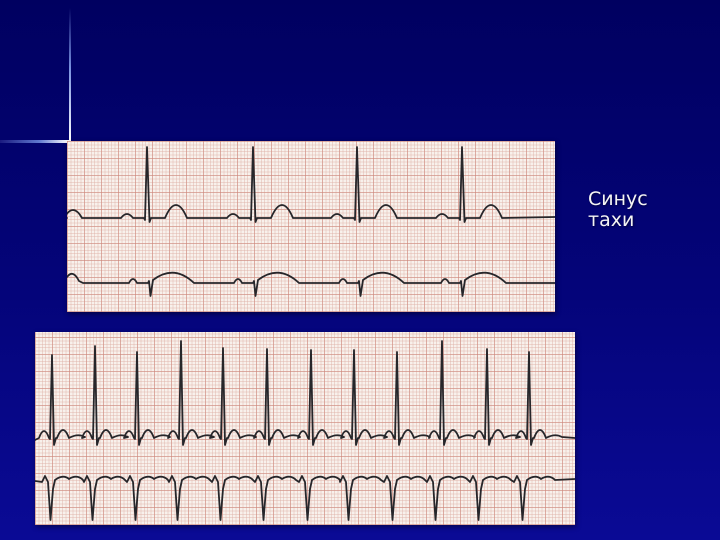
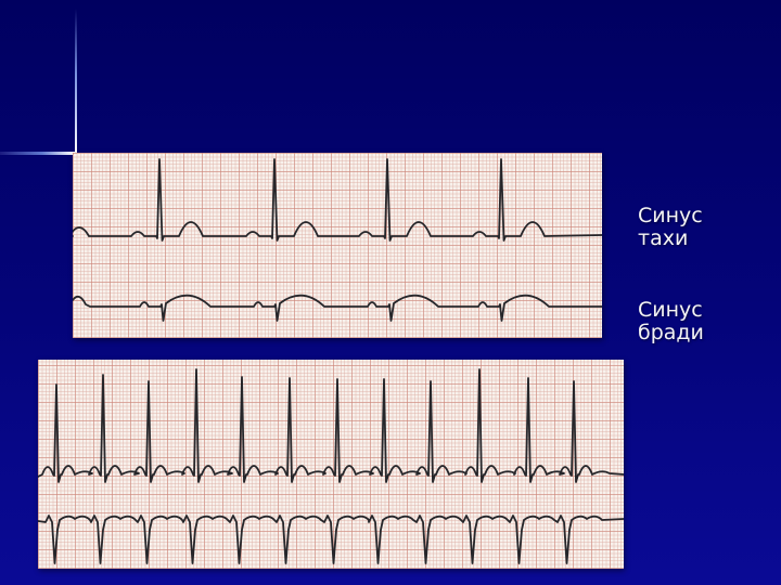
  Синус тахи
+ Синус бради
